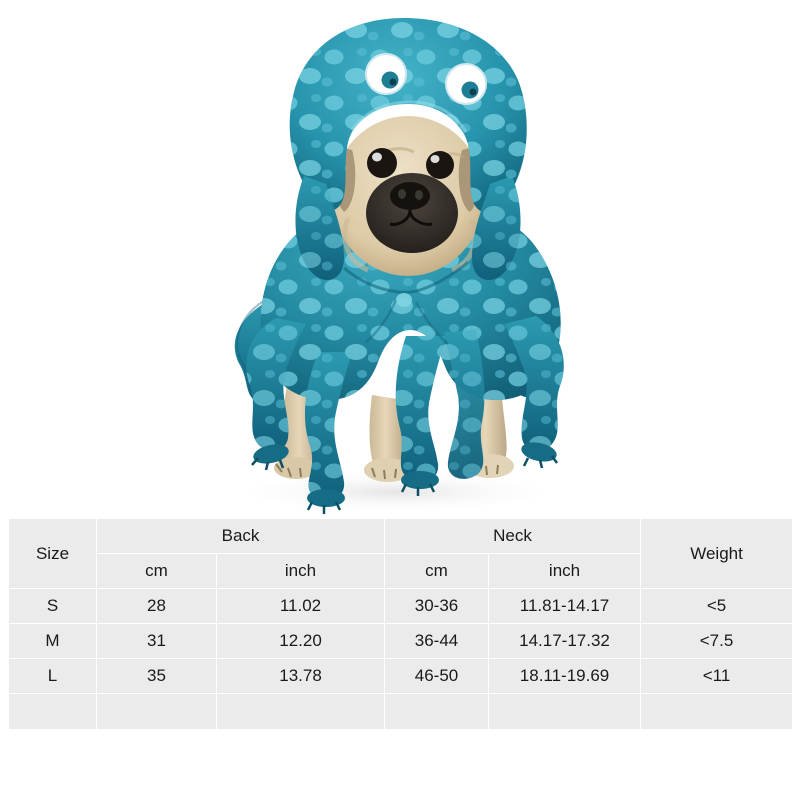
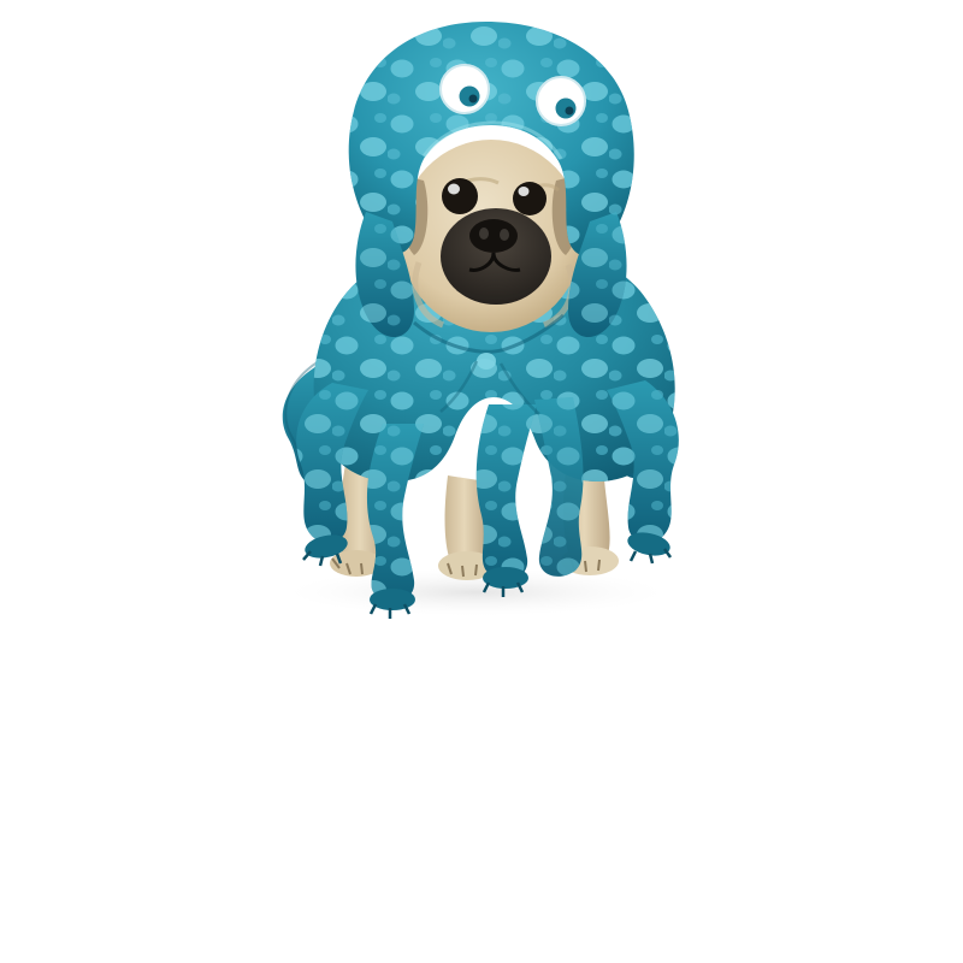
- Size	Back	Neck	Weight
- cm	inch	cm	inch
- S	28	11.02	30-36	11.81-14.17	<5
- M	31	12.20	36-44	14.17-17.32	<7.5
- L	35	13.78	46-50	18.11-19.69	<11
